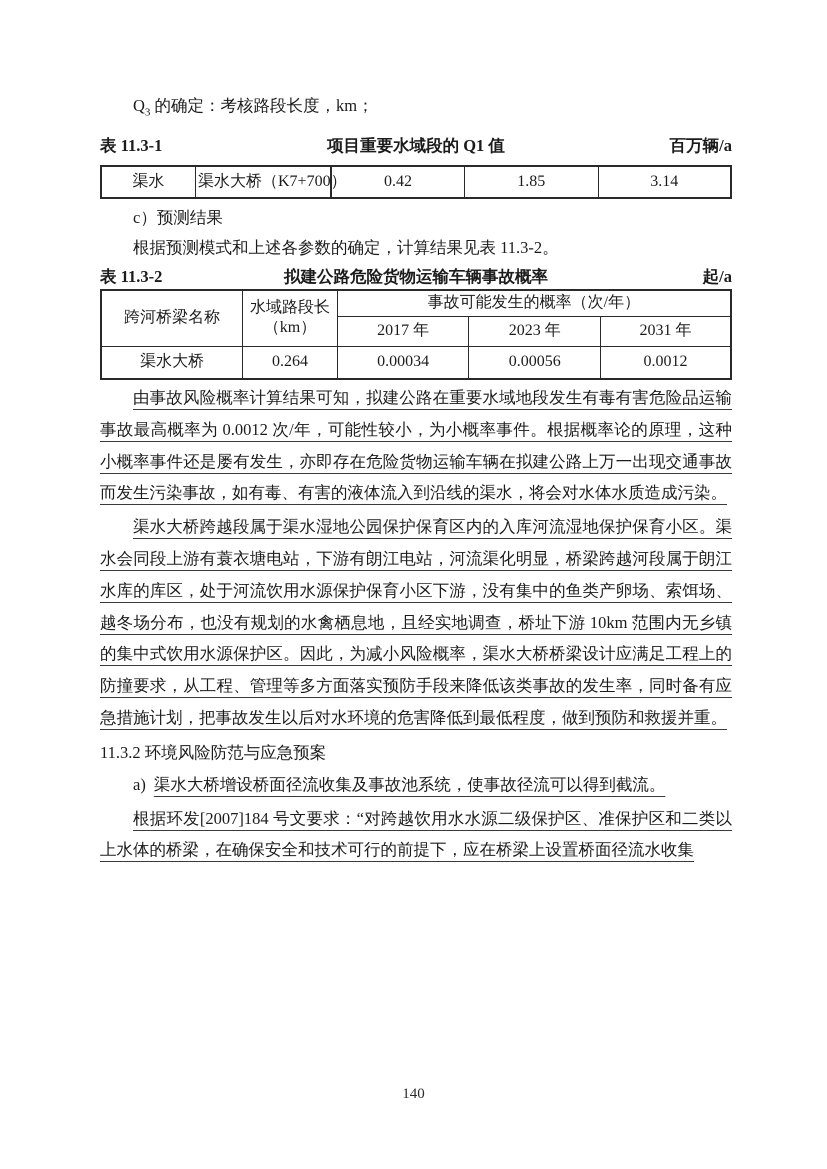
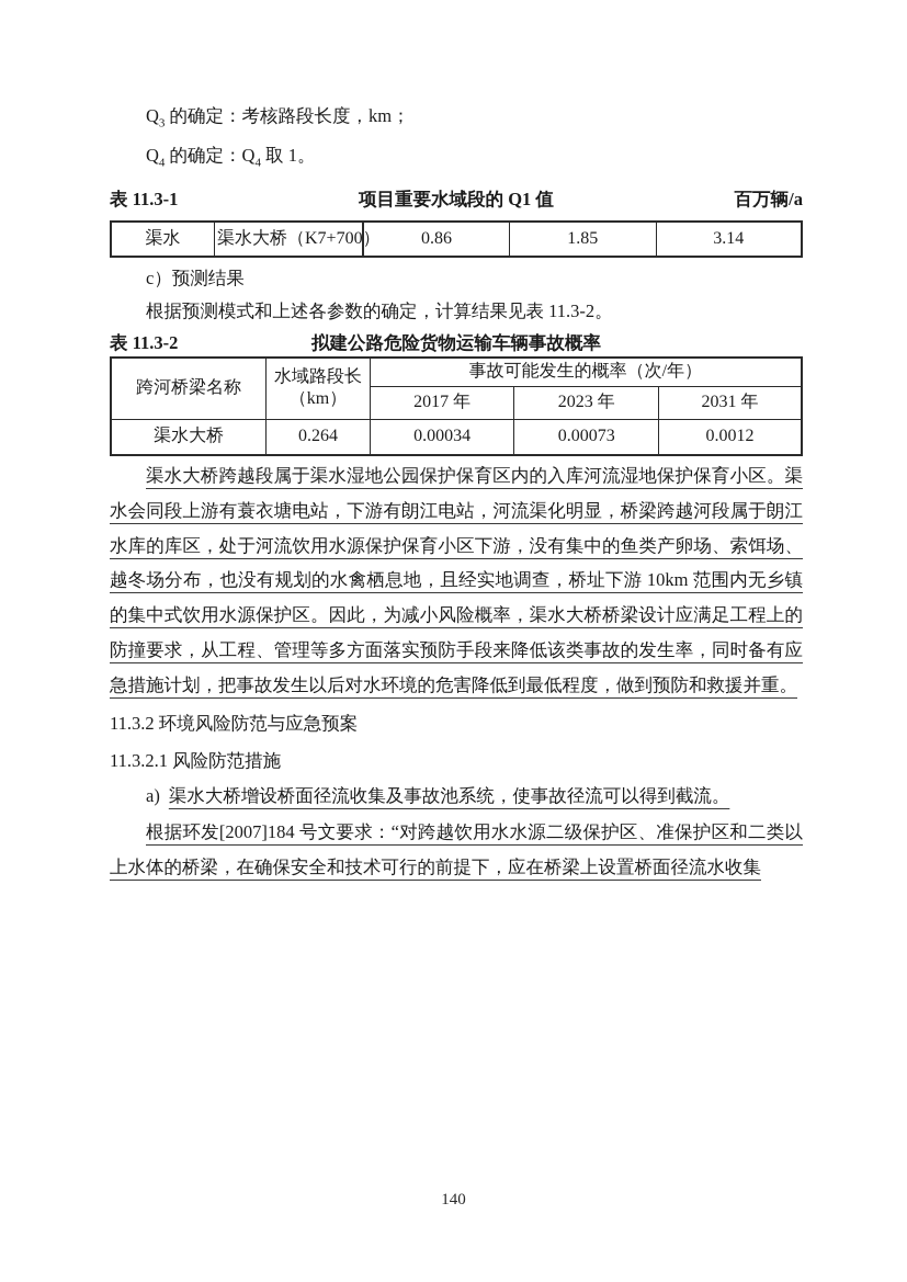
  Q3 的确定：考核路段长度，km；
+ Q4 的确定：Q4 取 1。
  表 11.3-1
  项目重要水域段的 Q1 值
  百万辆/a
- 渠水	渠水大桥（K7+700）	0.42	1.85	3.14
+ 渠水	渠水大桥（K7+700）	0.86	1.85	3.14
  c）预测结果
  根据预测模式和上述各参数的确定，计算结果见表 11.3-2。
  表 11.3-2
  拟建公路危险货物运输车辆事故概率
- 起/a
  跨河桥梁名称	水域路段长 （km）	事故可能发生的概率（次/年）
  2017 年	2023 年	2031 年
- 渠水大桥	0.264	0.00034	0.00056	0.0012
+ 渠水大桥	0.264	0.00034	0.00073	0.0012
- 由事故风险概率计算结果可知，拟建公路在重要水域地段发生有毒有害危险品运输事故最高概率为 0.0012 次/年，可能性较小，为小概率事件。根据概率论的原理，这种小概率事件还是屡有发生，亦即存在危险货物运输车辆在拟建公路上万一出现交通事故而发生污染事故，如有毒、有害的液体流入到沿线的渠水，将会对水体水质造成污染。
  渠水大桥跨越段属于渠水湿地公园保护保育区内的入库河流湿地保护保育小区。渠水会同段上游有蓑衣塘电站，下游有朗江电站，河流渠化明显，桥梁跨越河段属于朗江水库的库区，处于河流饮用水源保护保育小区下游，没有集中的鱼类产卵场、索饵场、越冬场分布，也没有规划的水禽栖息地，且经实地调查，桥址下游 10km 范围内无乡镇的集中式饮用水源保护区。因此，为减小风险概率，渠水大桥桥梁设计应满足工程上的防撞要求，从工程、管理等多方面落实预防手段来降低该类事故的发生率，同时备有应急措施计划，把事故发生以后对水环境的危害降低到最低程度，做到预防和救援并重。
  11.3.2 环境风险防范与应急预案
+ 11.3.2.1 风险防范措施
  a) 渠水大桥增设桥面径流收集及事故池系统，使事故径流可以得到截流。
  根据环发[2007]184 号文要求：“对跨越饮用水水源二级保护区、准保护区和二类以上水体的桥梁，在确保安全和技术可行的前提下，应在桥梁上设置桥面径流水收集
  140
